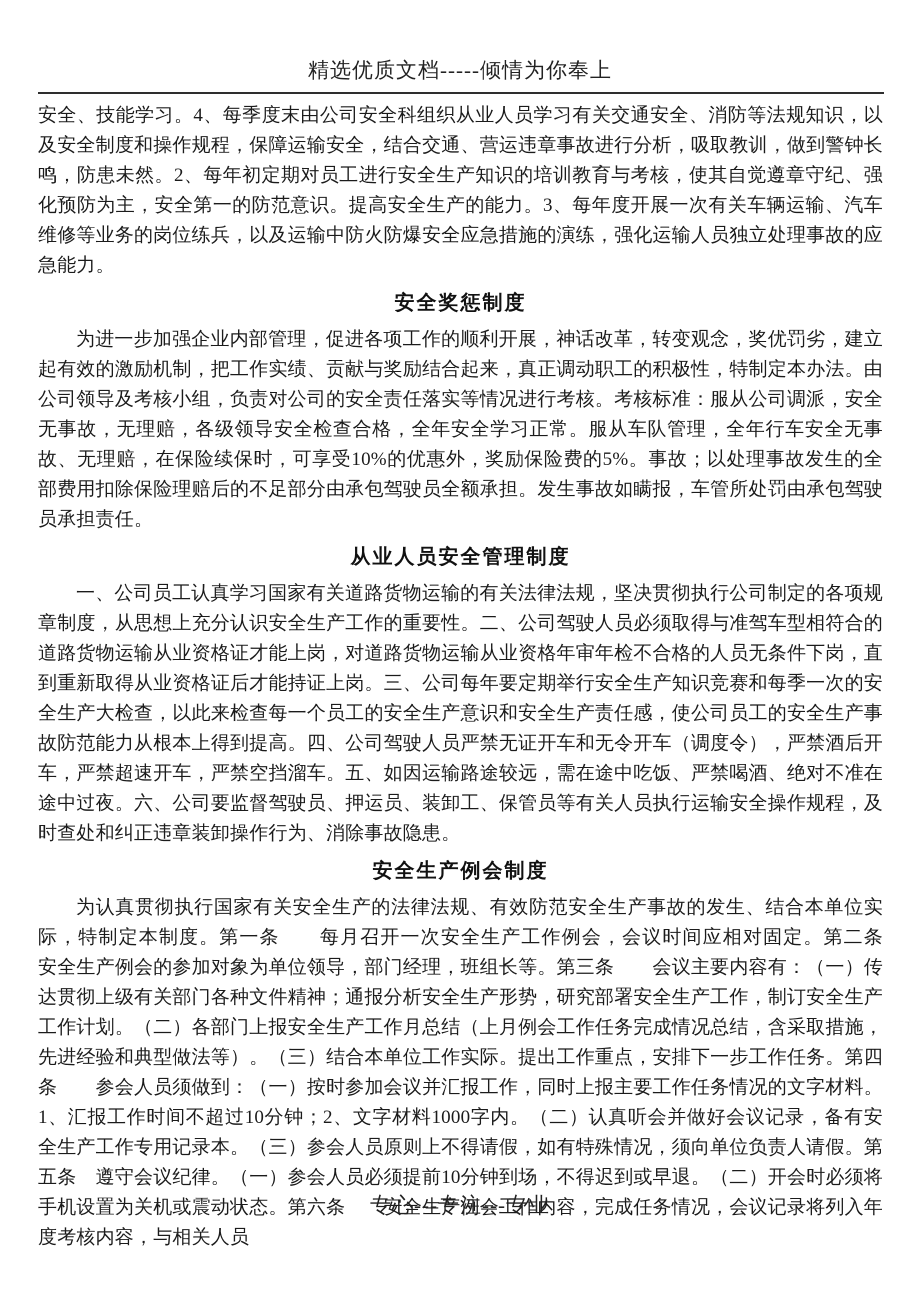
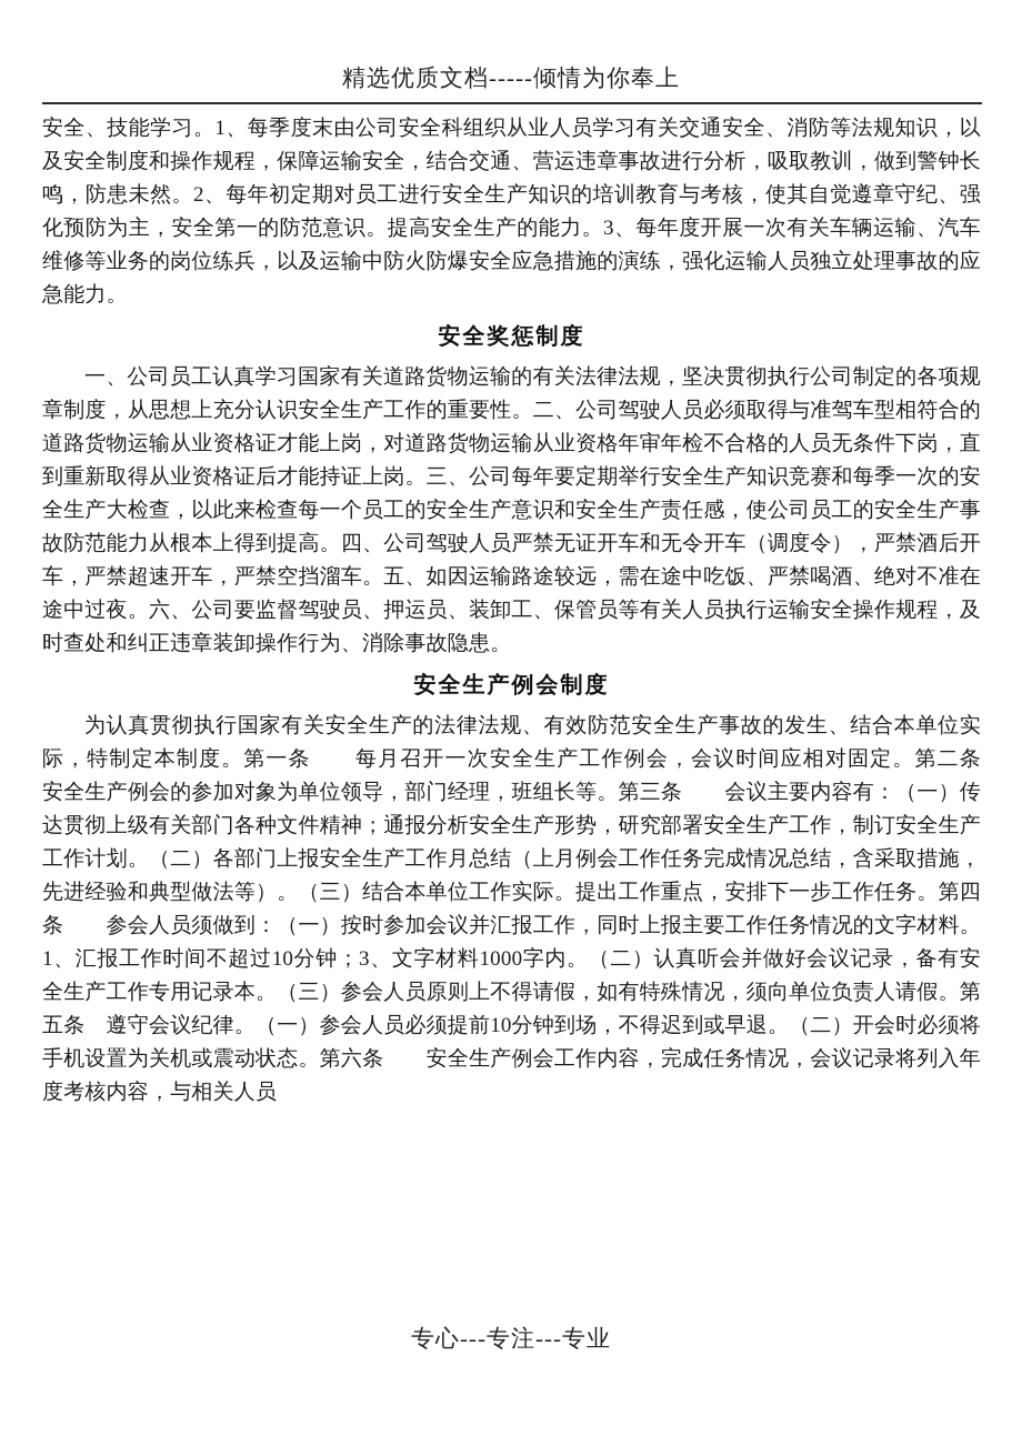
  精选优质文档-----倾情为你奉上
- 安全、技能学习。4、每季度末由公司安全科组织从业人员学习有关交通安全、消防等法规知识，以及安全制度和操作规程，保障运输安全，结合交通、营运违章事故进行分析，吸取教训，做到警钟长鸣，防患未然。2、每年初定期对员工进行安全生产知识的培训教育与考核，使其自觉遵章守纪、强化预防为主，安全第一的防范意识。提高安全生产的能力。3、每年度开展一次有关车辆运输、汽车维修等业务的岗位练兵，以及运输中防火防爆安全应急措施的演练，强化运输人员独立处理事故的应急能力。
+ 安全、技能学习。1、每季度末由公司安全科组织从业人员学习有关交通安全、消防等法规知识，以及安全制度和操作规程，保障运输安全，结合交通、营运违章事故进行分析，吸取教训，做到警钟长鸣，防患未然。2、每年初定期对员工进行安全生产知识的培训教育与考核，使其自觉遵章守纪、强化预防为主，安全第一的防范意识。提高安全生产的能力。3、每年度开展一次有关车辆运输、汽车维修等业务的岗位练兵，以及运输中防火防爆安全应急措施的演练，强化运输人员独立处理事故的应急能力。
  安全奖惩制度
- 为进一步加强企业内部管理，促进各项工作的顺利开展，神话改革，转变观念，奖优罚劣，建立起有效的激励机制，把工作实绩、贡献与奖励结合起来，真正调动职工的积极性，特制定本办法。由公司领导及考核小组，负责对公司的安全责任落实等情况进行考核。考核标准：服从公司调派，安全无事故，无理赔，各级领导安全检查合格，全年安全学习正常。服从车队管理，全年行车安全无事故、无理赔，在保险续保时，可享受10%的优惠外，奖励保险费的5%。事故；以处理事故发生的全部费用扣除保险理赔后的不足部分由承包驾驶员全额承担。发生事故如瞒报，车管所处罚由承包驾驶员承担责任。
- 从业人员安全管理制度
  一、公司员工认真学习国家有关道路货物运输的有关法律法规，坚决贯彻执行公司制定的各项规章制度，从思想上充分认识安全生产工作的重要性。二、公司驾驶人员必须取得与准驾车型相符合的道路货物运输从业资格证才能上岗，对道路货物运输从业资格年审年检不合格的人员无条件下岗，直到重新取得从业资格证后才能持证上岗。三、公司每年要定期举行安全生产知识竞赛和每季一次的安全生产大检查，以此来检查每一个员工的安全生产意识和安全生产责任感，使公司员工的安全生产事故防范能力从根本上得到提高。四、公司驾驶人员严禁无证开车和无令开车（调度令），严禁酒后开车，严禁超速开车，严禁空挡溜车。五、如因运输路途较远，需在途中吃饭、严禁喝酒、绝对不准在途中过夜。六、公司要监督驾驶员、押运员、装卸工、保管员等有关人员执行运输安全操作规程，及时查处和纠正违章装卸操作行为、消除事故隐患。
  安全生产例会制度
- 为认真贯彻执行国家有关安全生产的法律法规、有效防范安全生产事故的发生、结合本单位实际，特制定本制度。第一条 每月召开一次安全生产工作例会，会议时间应相对固定。第二条 安全生产例会的参加对象为单位领导，部门经理，班组长等。第三条 会议主要内容有：（一）传达贯彻上级有关部门各种文件精神；通报分析安全生产形势，研究部署安全生产工作，制订安全生产工作计划。（二）各部门上报安全生产工作月总结（上月例会工作任务完成情况总结，含采取措施，先进经验和典型做法等）。（三）结合本单位工作实际。提出工作重点，安排下一步工作任务。第四条 参会人员须做到：（一）按时参加会议并汇报工作，同时上报主要工作任务情况的文字材料。1、汇报工作时间不超过10分钟；2、文字材料1000字内。（二）认真听会并做好会议记录，备有安全生产工作专用记录本。（三）参会人员原则上不得请假，如有特殊情况，须向单位负责人请假。第五条 遵守会议纪律。（一）参会人员必须提前10分钟到场，不得迟到或早退。（二）开会时必须将手机设置为关机或震动状态。第六条 安全生产例会工作内容，完成任务情况，会议记录将列入年度考核内容，与相关人员
+ 为认真贯彻执行国家有关安全生产的法律法规、有效防范安全生产事故的发生、结合本单位实际，特制定本制度。第一条 每月召开一次安全生产工作例会，会议时间应相对固定。第二条 安全生产例会的参加对象为单位领导，部门经理，班组长等。第三条 会议主要内容有：（一）传达贯彻上级有关部门各种文件精神；通报分析安全生产形势，研究部署安全生产工作，制订安全生产工作计划。（二）各部门上报安全生产工作月总结（上月例会工作任务完成情况总结，含采取措施，先进经验和典型做法等）。（三）结合本单位工作实际。提出工作重点，安排下一步工作任务。第四条 参会人员须做到：（一）按时参加会议并汇报工作，同时上报主要工作任务情况的文字材料。1、汇报工作时间不超过10分钟；3、文字材料1000字内。（二）认真听会并做好会议记录，备有安全生产工作专用记录本。（三）参会人员原则上不得请假，如有特殊情况，须向单位负责人请假。第五条 遵守会议纪律。（一）参会人员必须提前10分钟到场，不得迟到或早退。（二）开会时必须将手机设置为关机或震动状态。第六条 安全生产例会工作内容，完成任务情况，会议记录将列入年度考核内容，与相关人员
  专心---专注---专业
